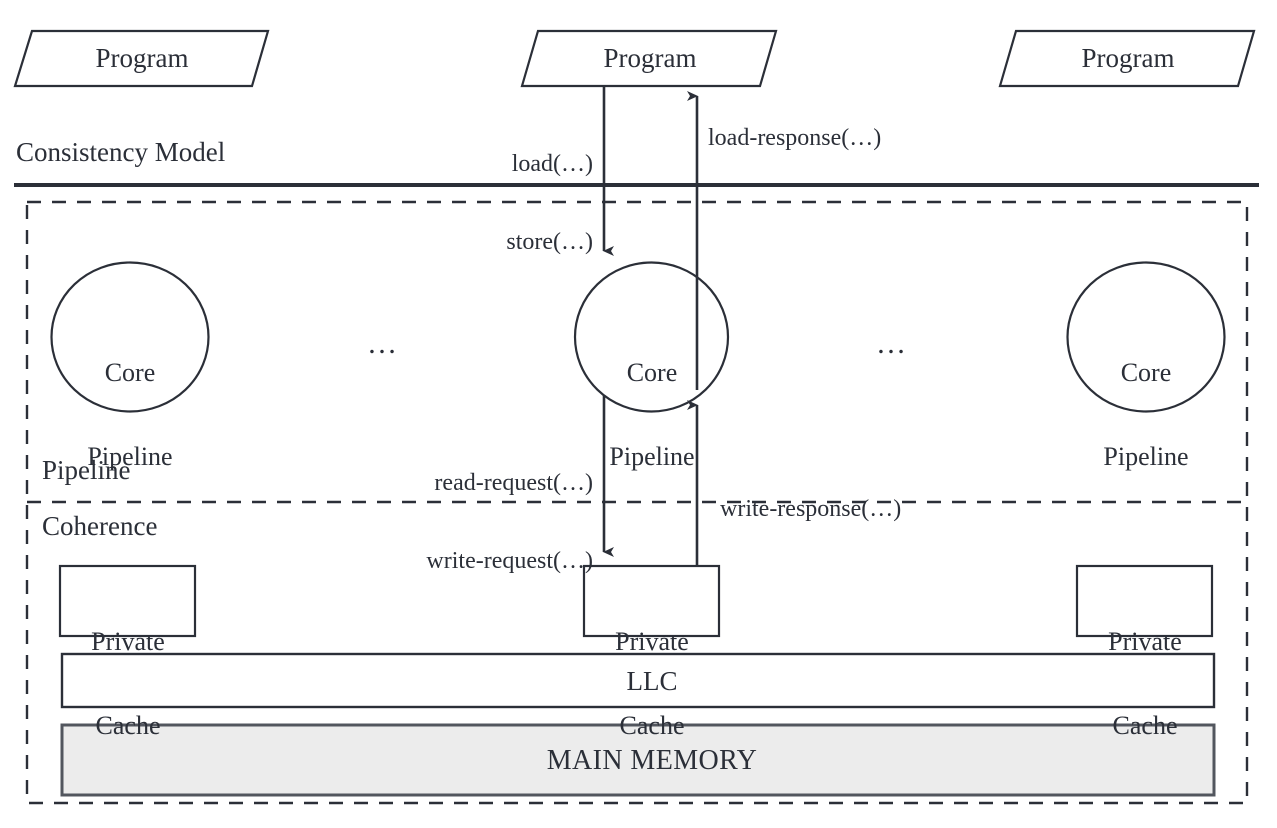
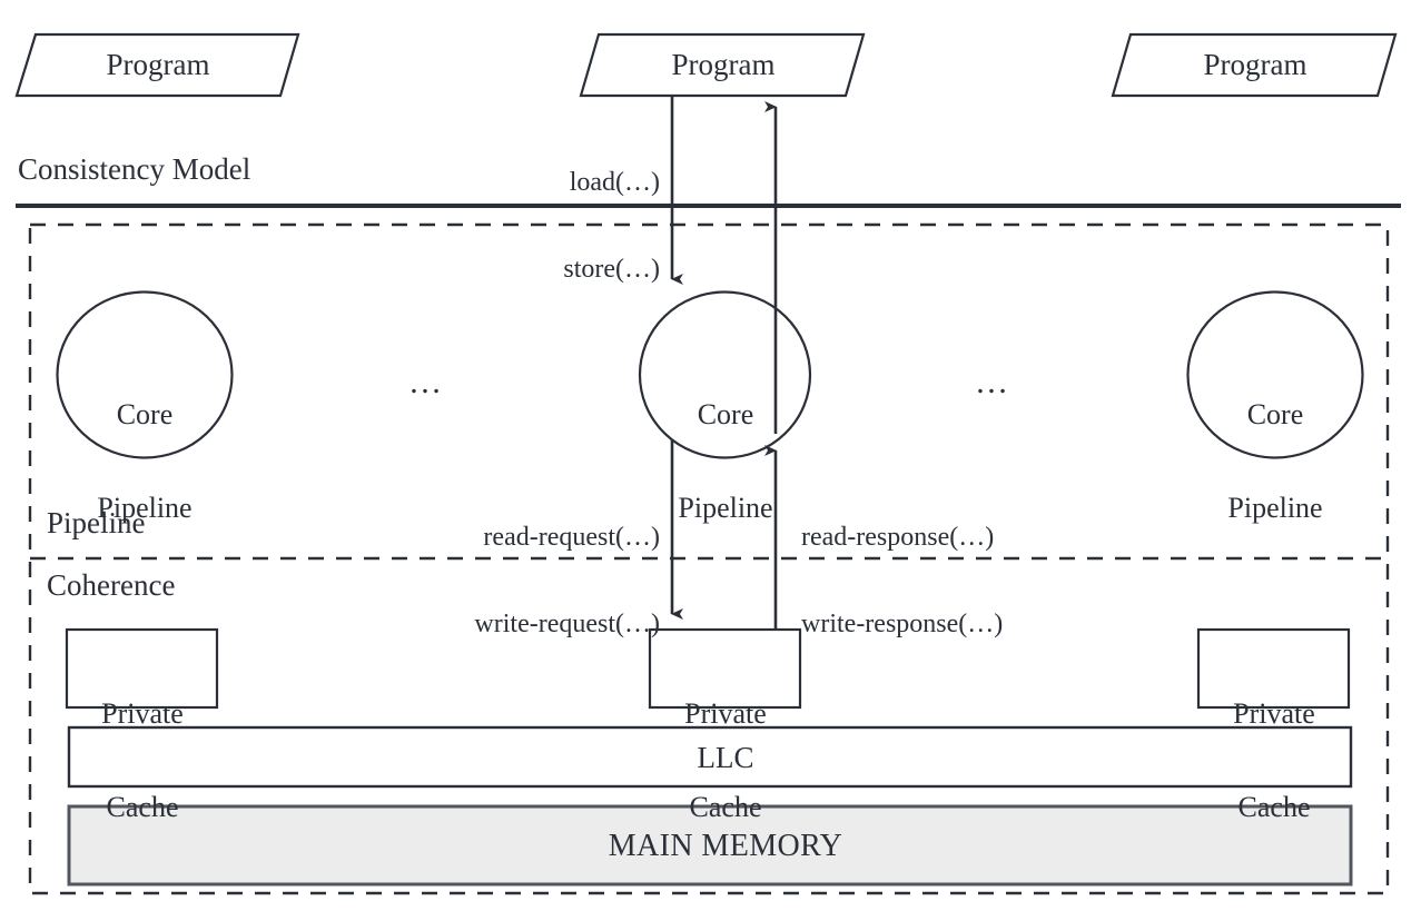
  Program
  Program
  Program
  Consistency Model
  Pipeline
  Coherence
  Core
  Pipeline
  Core
  Pipeline
  Core
  Pipeline
  …
  …
  Private
  Cache
  Private
  Cache
  Private
  Cache
  LLC
  MAIN MEMORY
  load(…)
  store(…)
- load-response(…)
  read-request(…)
  write-request(…)
+ read-response(…)
  write-response(…)
